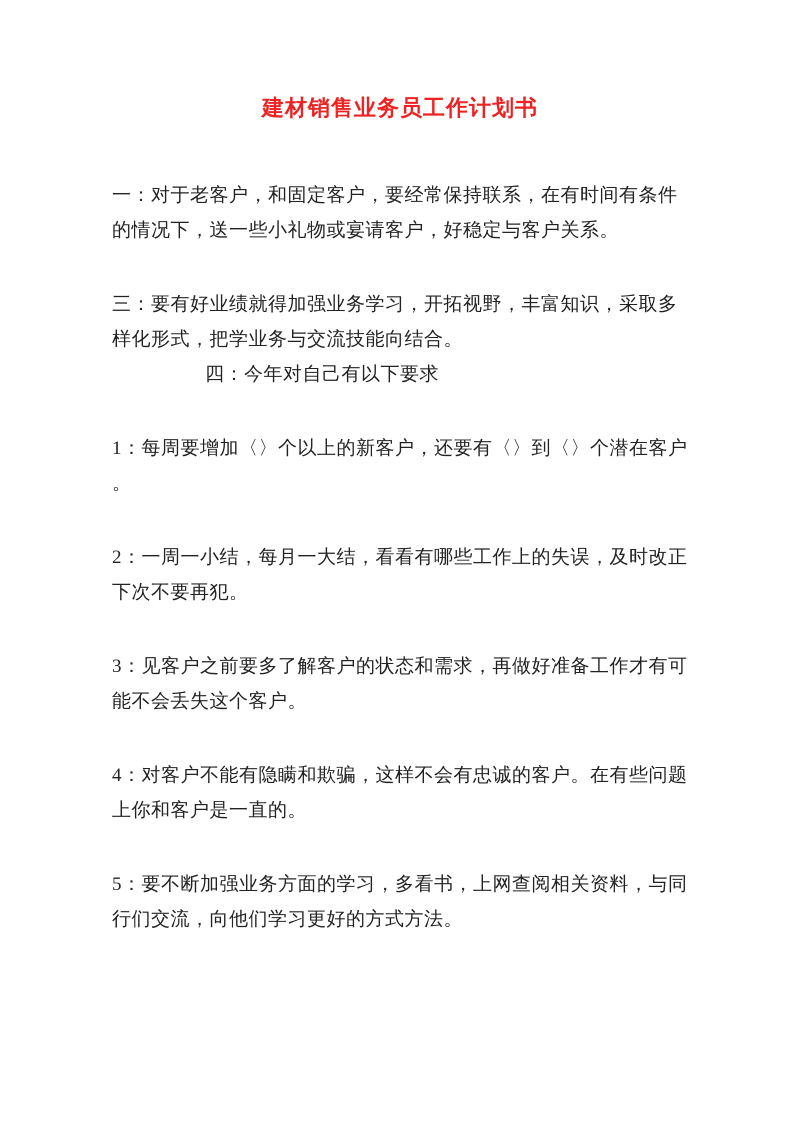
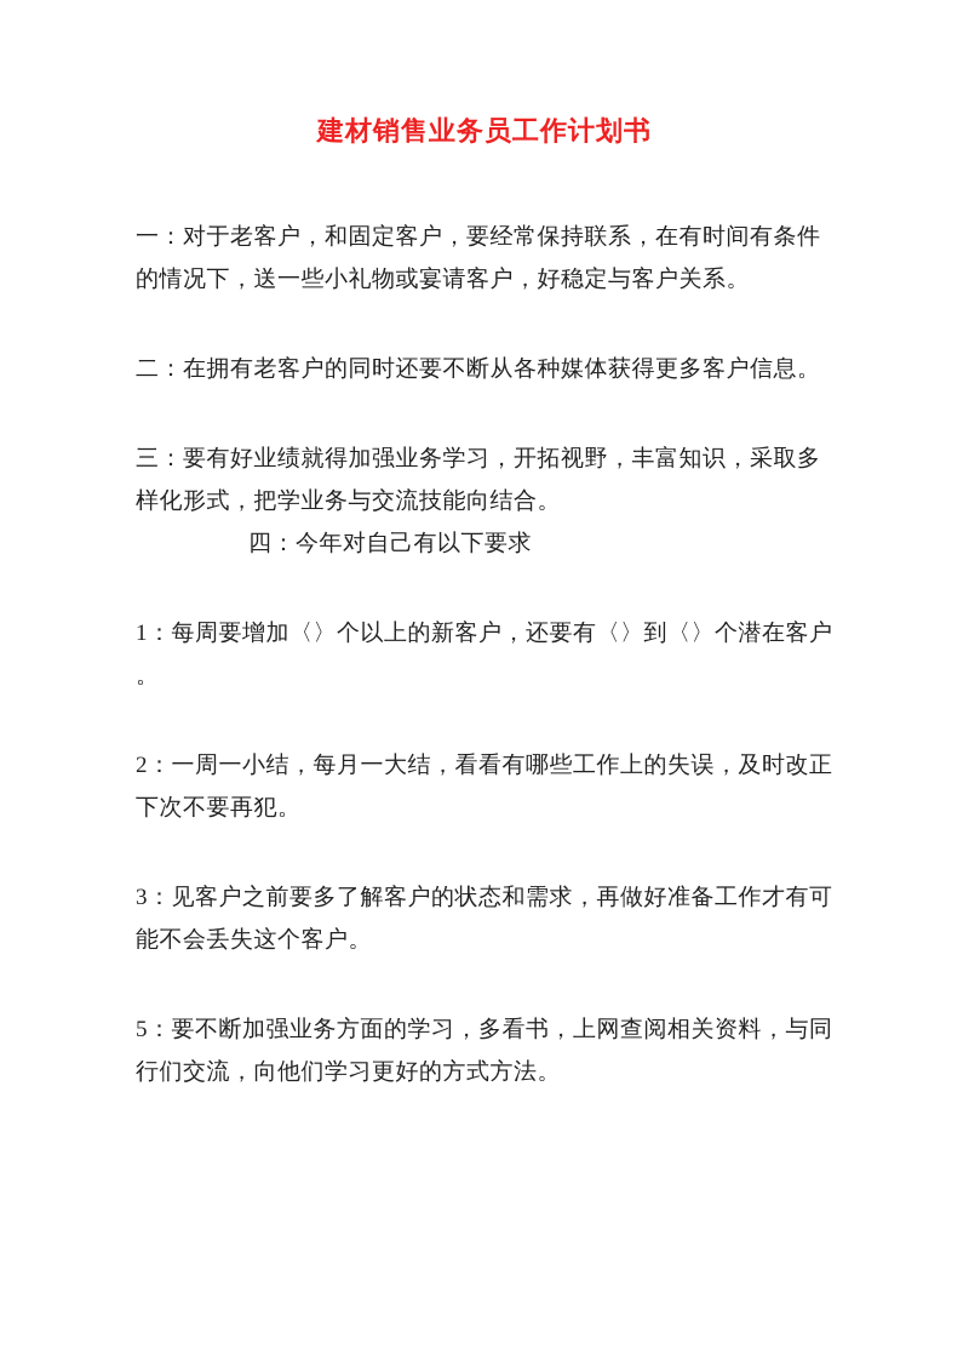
  建材销售业务员工作计划书
  一：对于老客户，和固定客户，要经常保持联系，在有时间有条件
  的情况下，送一些小礼物或宴请客户，好稳定与客户关系。
+ 二：在拥有老客户的同时还要不断从各种媒体获得更多客户信息。
  三：要有好业绩就得加强业务学习，开拓视野，丰富知识，采取多
  样化形式，把学业务与交流技能向结合。
  四：今年对自己有以下要求
  1：每周要增加〈〉个以上的新客户，还要有〈〉到〈〉个潜在客户
  。
  2：一周一小结，每月一大结，看看有哪些工作上的失误，及时改正
  下次不要再犯。
  3：见客户之前要多了解客户的状态和需求，再做好准备工作才有可
  能不会丢失这个客户。
- 4：对客户不能有隐瞒和欺骗，这样不会有忠诚的客户。在有些问题
- 上你和客户是一直的。
  5：要不断加强业务方面的学习，多看书，上网查阅相关资料，与同
  行们交流，向他们学习更好的方式方法。
